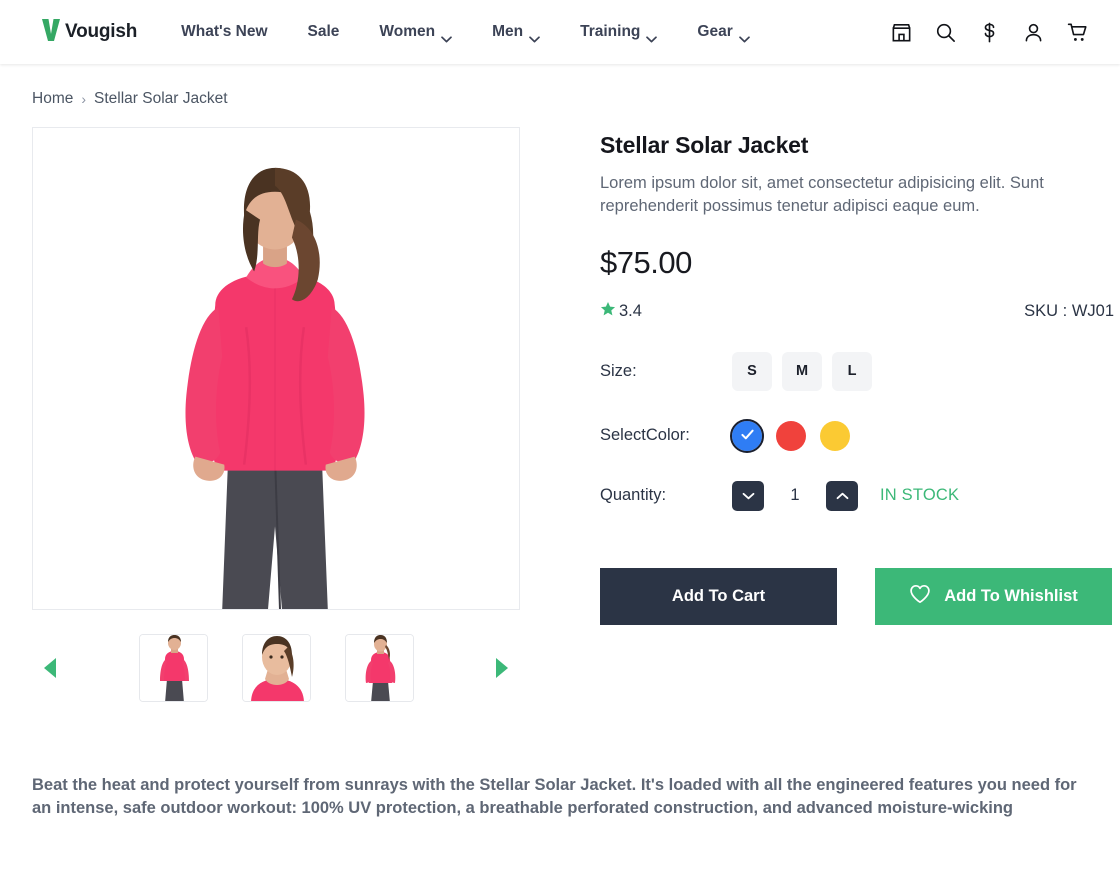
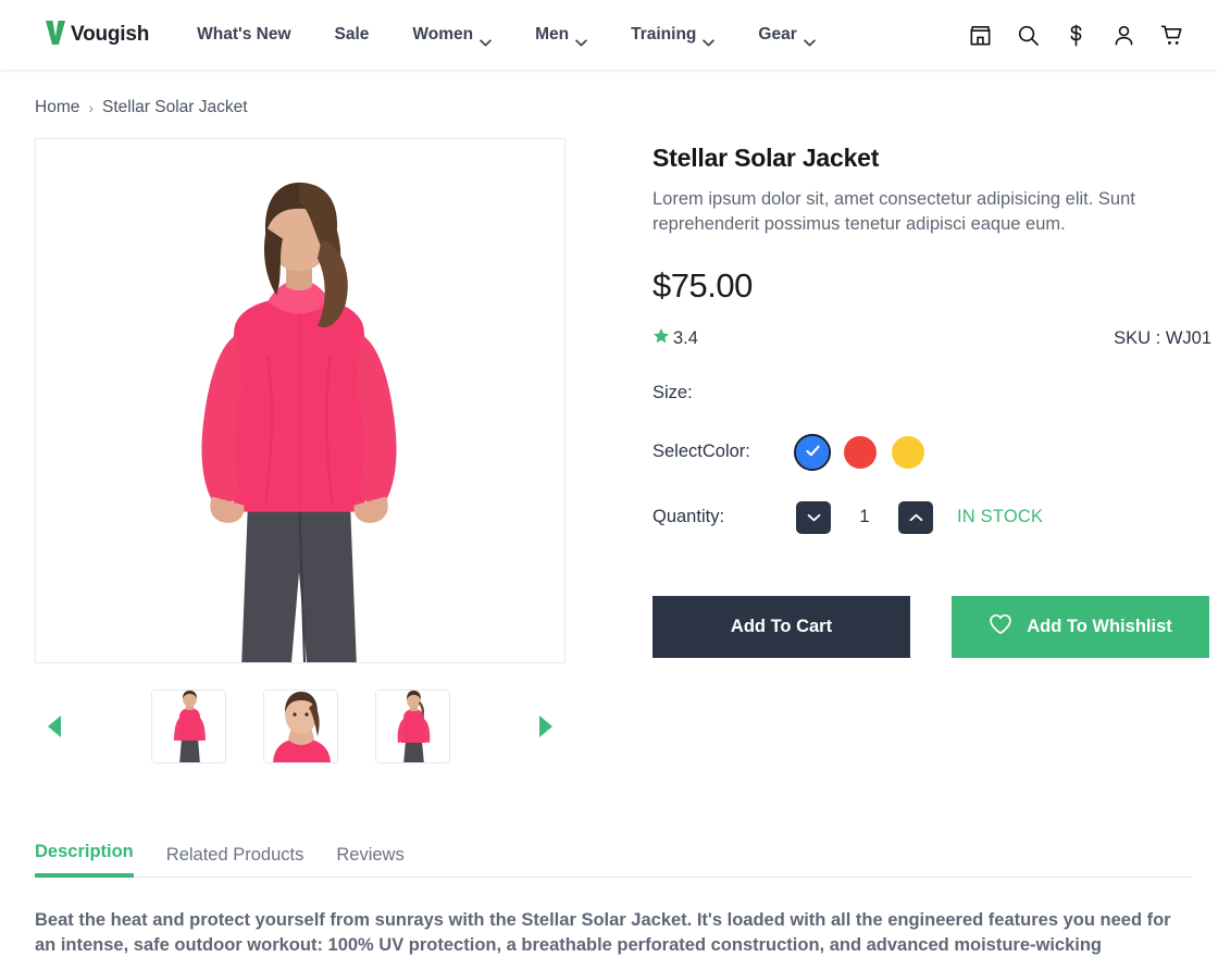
  Vougish
  What's New
  Sale
  Women
  Men
  Training
  Gear
  Home
  ›
  Stellar Solar Jacket
  Stellar Solar Jacket
  Lorem ipsum dolor sit, amet consectetur adipisicing elit. Sunt reprehenderit possimus tenetur adipisci eaque eum.
  $75.00
  3.4
  SKU : WJ01
  Size:
- S
- M
- L
  SelectColor:
  Quantity:
  1
  IN STOCK
  Add To Cart
  Add To Whishlist
+ Description
+ Related Products
+ Reviews
  Beat the heat and protect yourself from sunrays with the Stellar Solar Jacket. It's loaded with all the engineered features you need for an intense, safe outdoor workout: 100% UV protection, a breathable perforated construction, and advanced moisture-wicking
